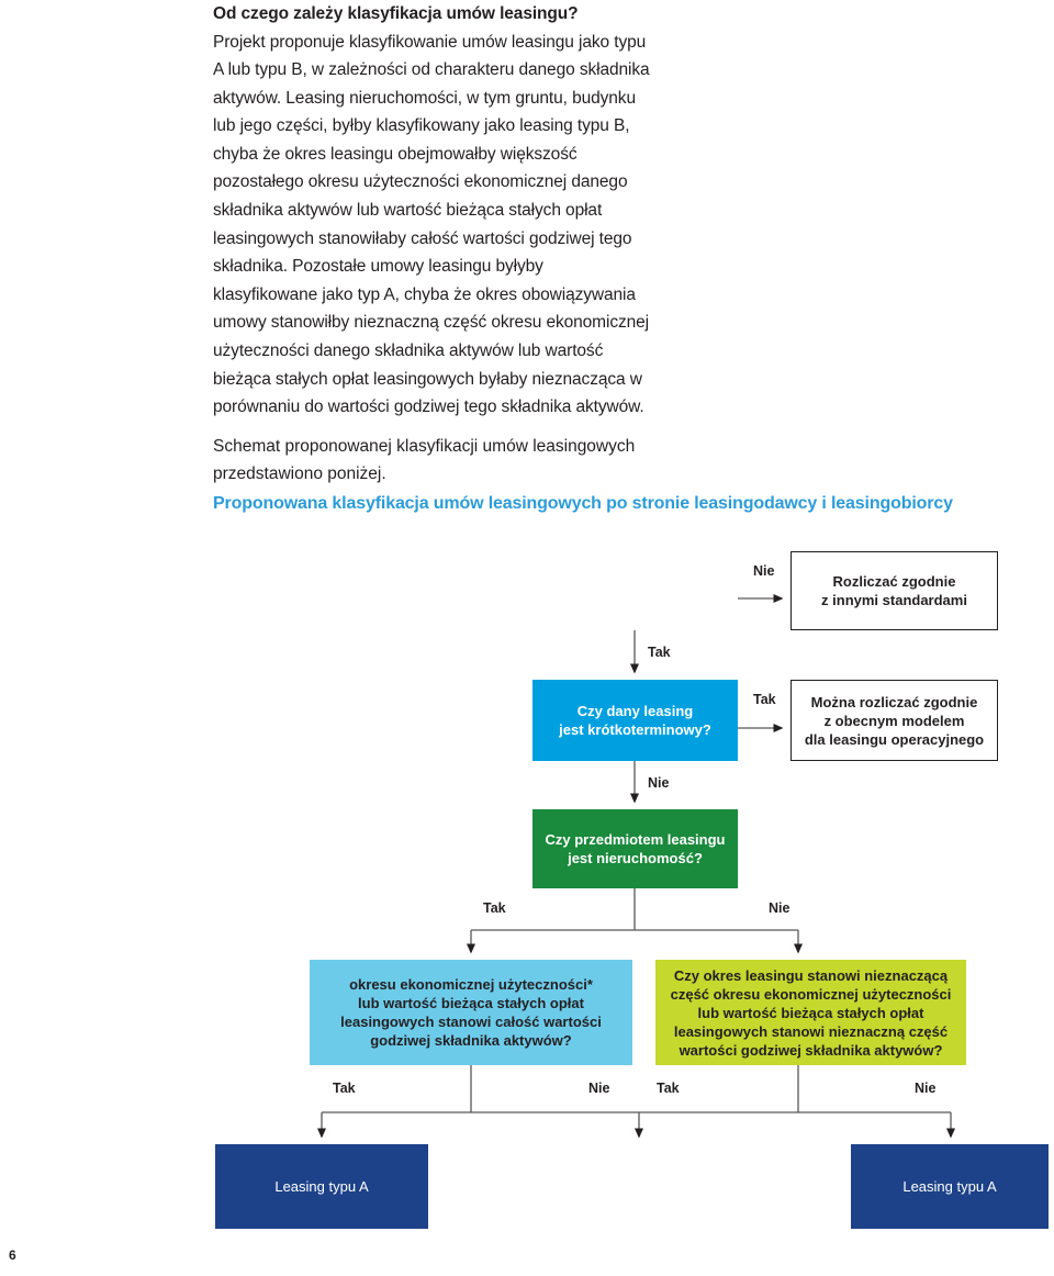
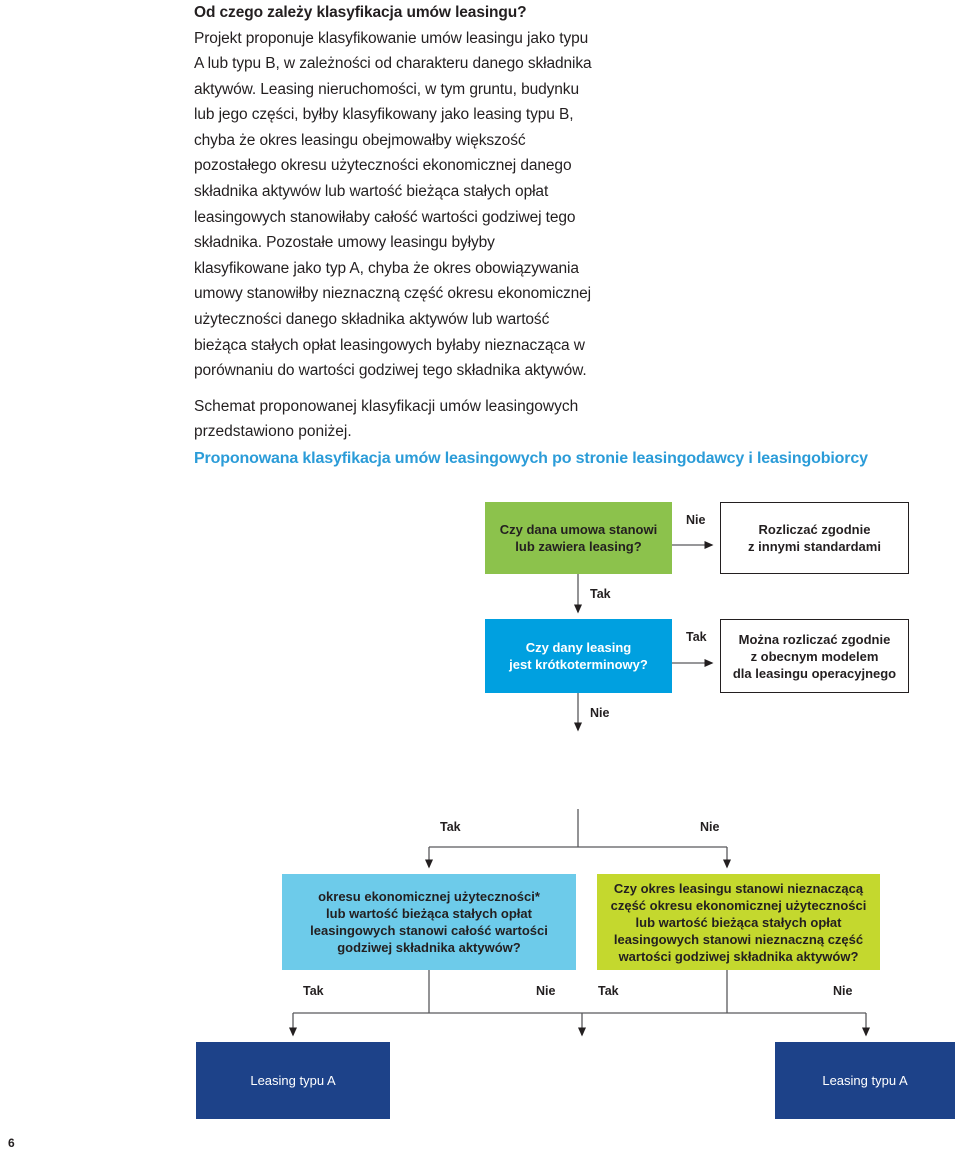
  Od czego zależy klasyfikacja umów leasingu?
  Projekt proponuje klasyfikowanie umów leasingu jako typu A lub typu B, w zależności od charakteru danego składnika aktywów. Leasing nieruchomości, w tym gruntu, budynku lub jego części, byłby klasyfikowany jako leasing typu B, chyba że okres leasingu obejmowałby większość pozostałego okresu użyteczności ekonomicznej danego składnika aktywów lub wartość bieżąca stałych opłat leasingowych stanowiłaby całość wartości godziwej tego składnika. Pozostałe umowy leasingu byłyby klasyfikowane jako typ A, chyba że okres obowiązywania umowy stanowiłby nieznaczną część okresu ekonomicznej użyteczności danego składnika aktywów lub wartość bieżąca stałych opłat leasingowych byłaby nieznacząca w porównaniu do wartości godziwej tego składnika aktywów.
  Schemat proponowanej klasyfikacji umów leasingowych przedstawiono poniżej.
  Proponowana klasyfikacja umów leasingowych po stronie leasingodawcy i leasingobiorcy
  Nie
  Tak
  Tak
  Nie
  Tak
  Nie
  Tak
  Nie
  Tak
  Nie
+ Czy dana umowa stanowi
+ lub zawiera leasing?
  Rozliczać zgodnie
  z innymi standardami
  Czy dany leasing
  jest krótkoterminowy?
  Można rozliczać zgodnie
  z obecnym modelem
  dla leasingu operacyjnego
- Czy przedmiotem leasingu
- jest nieruchomość?
  okresu ekonomicznej użyteczności*
  lub wartość bieżąca stałych opłat
  leasingowych stanowi całość wartości
  godziwej składnika aktywów?
  Czy okres leasingu stanowi nieznaczącą
  część okresu ekonomicznej użyteczności
  lub wartość bieżąca stałych opłat
  leasingowych stanowi nieznaczną część
  wartości godziwej składnika aktywów?
  Leasing typu A
  Leasing typu A
  6
